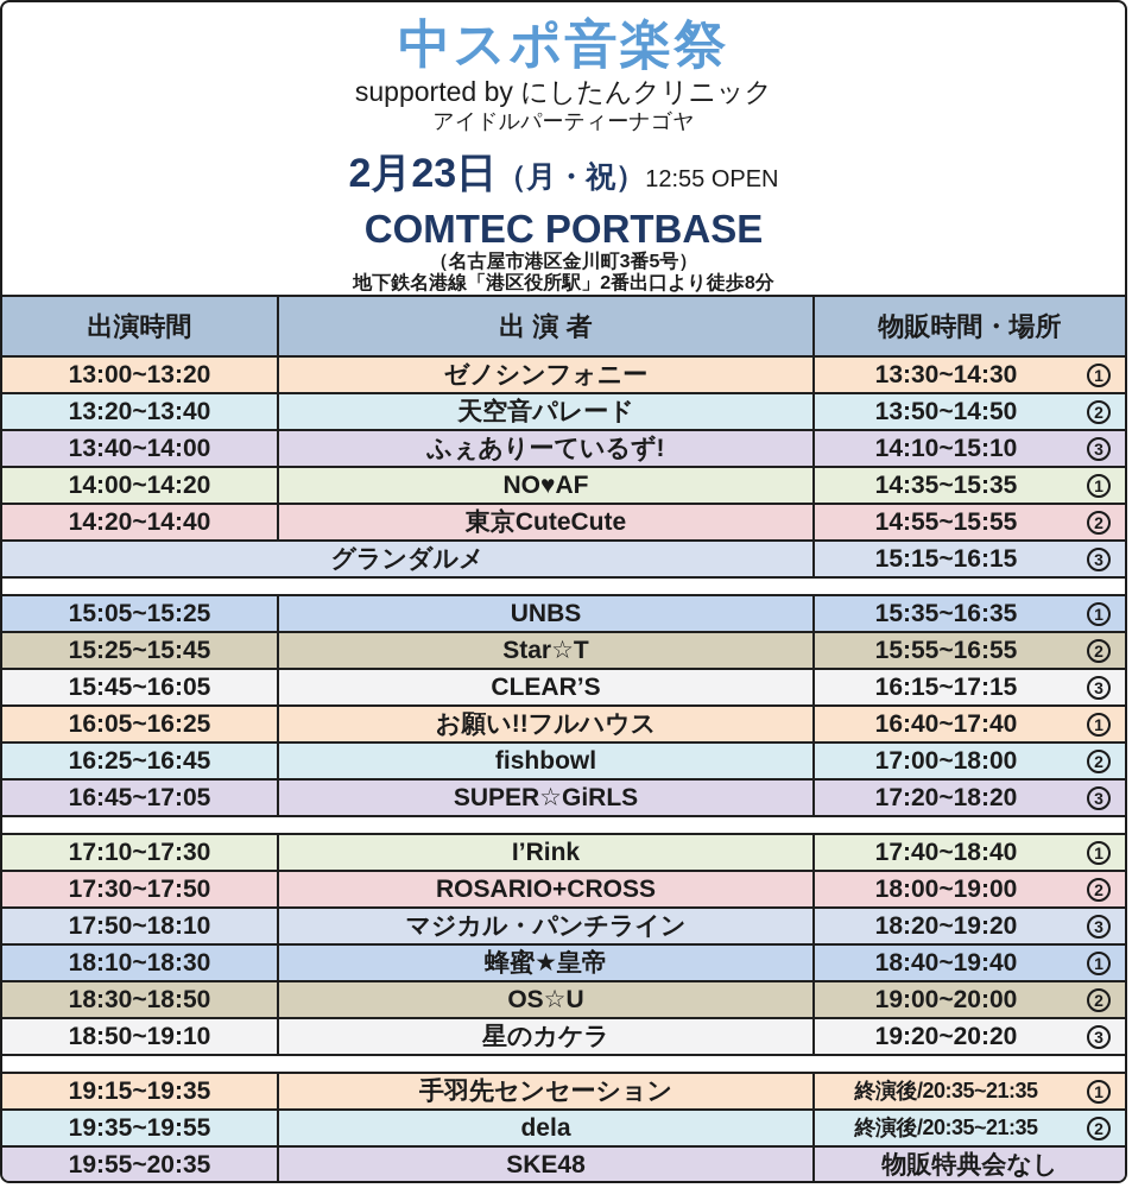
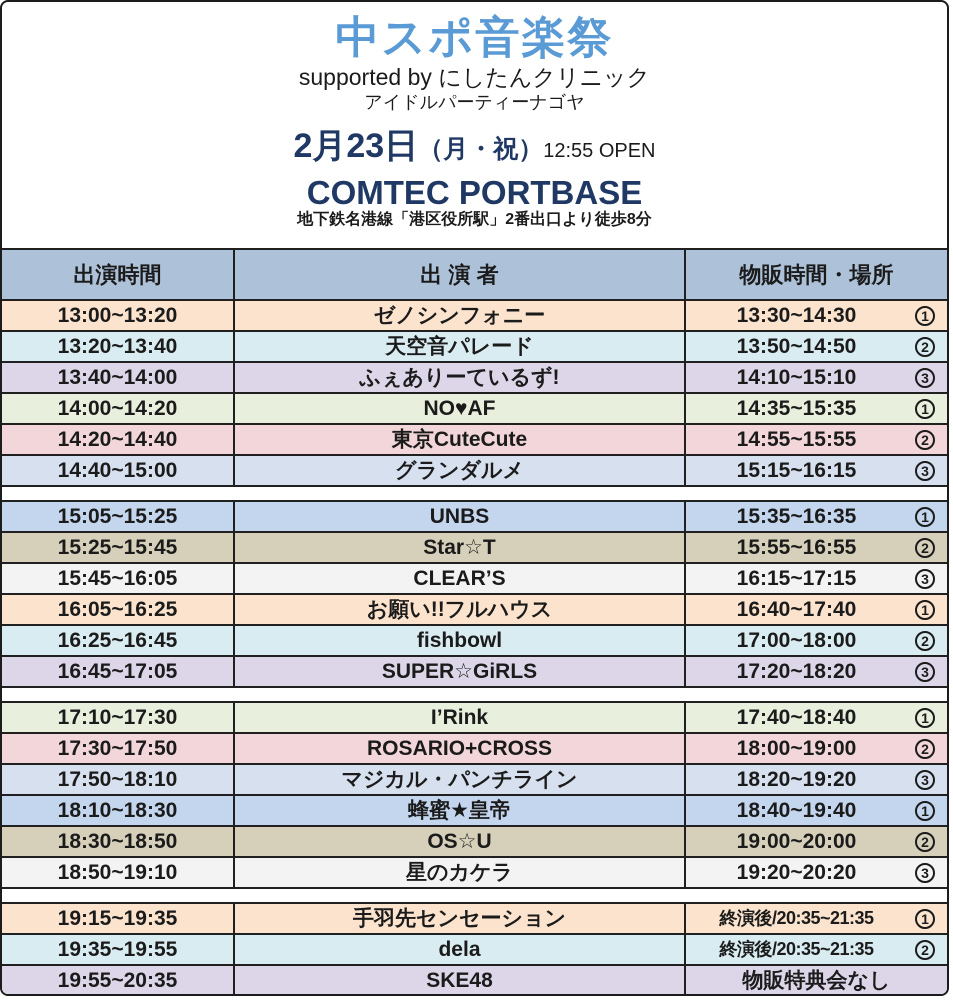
  中スポ音楽祭
  supported by にしたんクリニック
  アイドルパーティーナゴヤ
  2月23日（月・祝）12:55 OPEN
  COMTEC PORTBASE
- （名古屋市港区金川町3番5号）
  地下鉄名港線「港区役所駅」2番出口より徒歩8分
  出演時間
  出 演 者
  物販時間・場所
  13:00~13:20
  ゼノシンフォニー
  13:30~14:30
  1
  13:20~13:40
  天空音パレード
  13:50~14:50
  2
  13:40~14:00
  ふぇありーているず!
  14:10~15:10
  3
  14:00~14:20
  NO♥AF
  14:35~15:35
  1
  14:20~14:40
  東京CuteCute
  14:55~15:55
  2
+ 14:40~15:00
  グランダルメ
  15:15~16:15
  3
  15:05~15:25
  UNBS
  15:35~16:35
  1
  15:25~15:45
  Star☆T
  15:55~16:55
  2
  15:45~16:05
  CLEAR’S
  16:15~17:15
  3
  16:05~16:25
  お願い!!フルハウス
  16:40~17:40
  1
  16:25~16:45
  fishbowl
  17:00~18:00
  2
  16:45~17:05
  SUPER☆GiRLS
  17:20~18:20
  3
  17:10~17:30
  I’Rink
  17:40~18:40
  1
  17:30~17:50
  ROSARIO+CROSS
  18:00~19:00
  2
  17:50~18:10
  マジカル・パンチライン
  18:20~19:20
  3
  18:10~18:30
  蜂蜜★皇帝
  18:40~19:40
  1
  18:30~18:50
  OS☆U
  19:00~20:00
  2
  18:50~19:10
  星のカケラ
  19:20~20:20
  3
  19:15~19:35
  手羽先センセーション
  終演後/20:35~21:35
  1
  19:35~19:55
  dela
  終演後/20:35~21:35
  2
  19:55~20:35
  SKE48
  物販特典会なし
